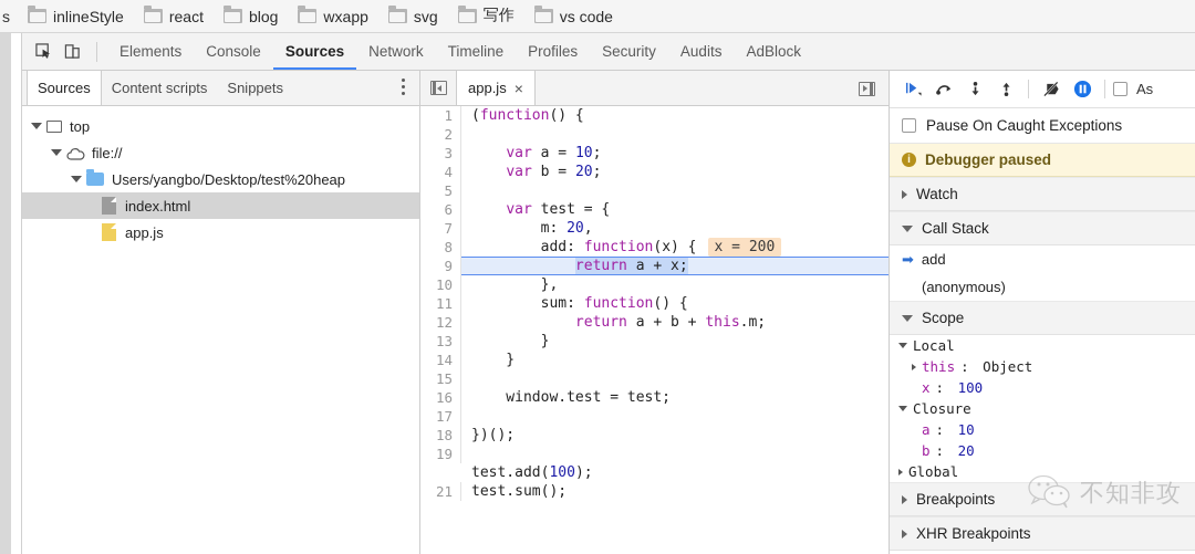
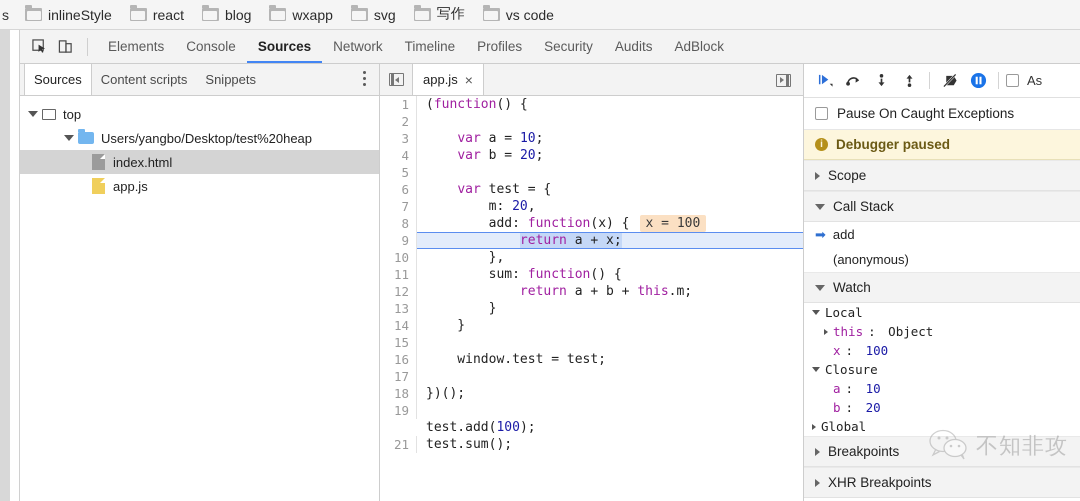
  s
  inlineStyle
  react
  blog
  wxapp
  svg
  写作
  vs code
  Elements
  Console
  Sources
  Network
  Timeline
  Profiles
  Security
  Audits
  AdBlock
  Sources
  Content scripts
  Snippets
  top
- file://
  Users/yangbo/Desktop/test%20heap
  index.html
  app.js
  app.js
  ×
  1
  (function() {
  2
  3
  var a = 10;
  4
  var b = 20;
  5
  6
  var test = {
  7
  m: 20,
  8
- add: function(x) { x = 200
+ add: function(x) { x = 100
  9
  return a + x;
  10
  },
  11
  sum: function() {
  12
  return a + b + this.m;
  13
  }
  14
  }
  15
  16
  window.test = test;
  17
  18
  })();
  19
  test.add(100);
  21
  test.sum();
  As
  Pause On Caught Exceptions
  i
  Debugger paused
- Watch
+ Scope
  Call Stack
  ➡
  add
  (anonymous)
- Scope
+ Watch
  Local
  this
  :
  Object
  x
  :
  100
  Closure
  a
  :
  10
  b
  :
  20
  Global
  Breakpoints
  XHR Breakpoints
  不知非攻
